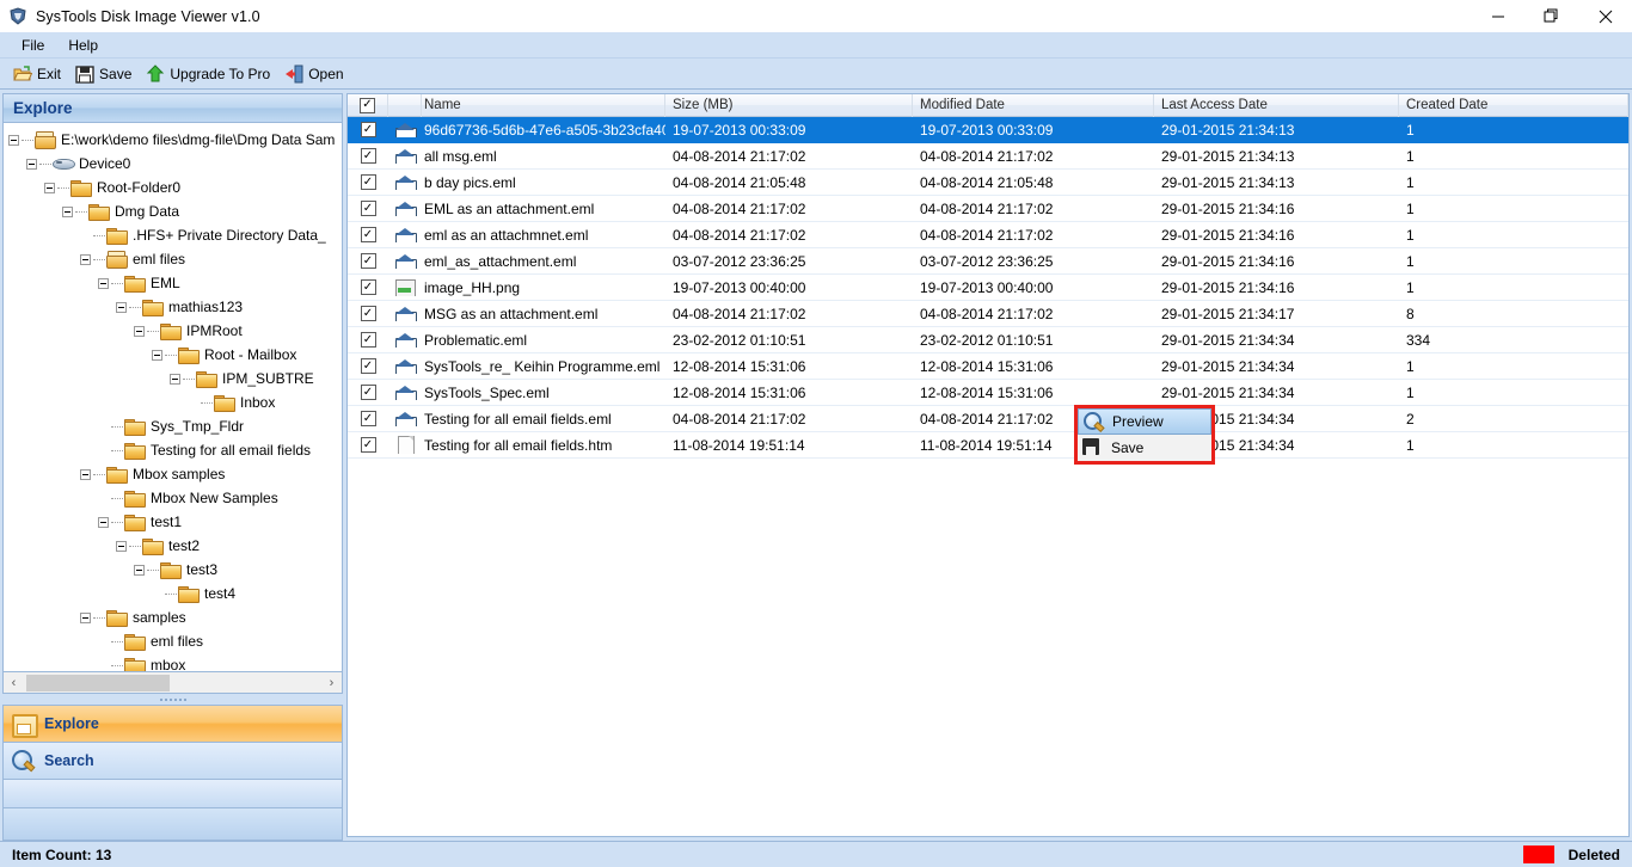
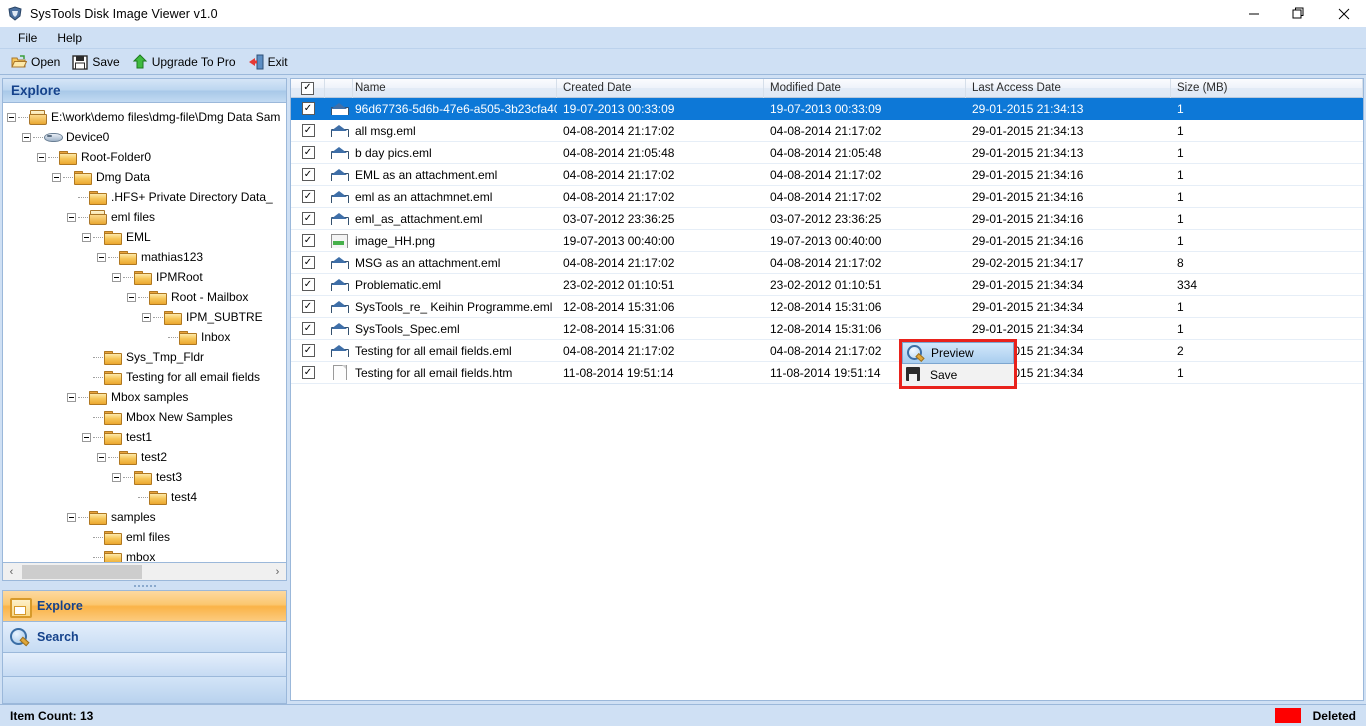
  SysTools Disk Image Viewer v1.0
  File
  Help
- Exit
+ Open
  Save
  Upgrade To Pro
- Open
+ Exit
  Explore
  E:\work\demo files\dmg-file\Dmg Data Sam
  Device0
  Root-Folder0
  Dmg Data
  .HFS+ Private Directory Data_
  eml files
  EML
  mathias123
  IPMRoot
  Root - Mailbox
  IPM_SUBTRE
  Inbox
  Sys_Tmp_Fldr
  Testing for all email fields
  Mbox samples
  Mbox New Samples
  test1
  test2
  test3
  test4
  samples
  eml files
  mbox
  ‹
  ›
  Explore
  Search
  ✓
  Name
- Size (MB)
+ Created Date
  Modified Date
  Last Access Date
- Created Date
+ Size (MB)
  ✓
  96d67736-5d6b-47e6-a505-3b23cfa4
  19-07-2013 00:33:09
  19-07-2013 00:33:09
  29-01-2015 21:34:13
  1
  ✓
  all msg.eml
  04-08-2014 21:17:02
  04-08-2014 21:17:02
  29-01-2015 21:34:13
  1
  ✓
  b day pics.eml
  04-08-2014 21:05:48
  04-08-2014 21:05:48
  29-01-2015 21:34:13
  1
  ✓
  EML as an attachment.eml
  04-08-2014 21:17:02
  04-08-2014 21:17:02
  29-01-2015 21:34:16
  1
  ✓
  eml as an attachmnet.eml
  04-08-2014 21:17:02
  04-08-2014 21:17:02
  29-01-2015 21:34:16
  1
  ✓
  eml_as_attachment.eml
  03-07-2012 23:36:25
  03-07-2012 23:36:25
  29-01-2015 21:34:16
  1
  ✓
  image_HH.png
  19-07-2013 00:40:00
  19-07-2013 00:40:00
  29-01-2015 21:34:16
  1
  ✓
  MSG as an attachment.eml
  04-08-2014 21:17:02
  04-08-2014 21:17:02
- 29-01-2015 21:34:17
+ 29-02-2015 21:34:17
  8
  ✓
  Problematic.eml
  23-02-2012 01:10:51
  23-02-2012 01:10:51
  29-01-2015 21:34:34
  334
  ✓
  SysTools_re_ Keihin Programme.eml
  12-08-2014 15:31:06
  12-08-2014 15:31:06
  29-01-2015 21:34:34
  1
  ✓
  SysTools_Spec.eml
  12-08-2014 15:31:06
  12-08-2014 15:31:06
  29-01-2015 21:34:34
  1
  ✓
  Testing for all email fields.eml
  04-08-2014 21:17:02
  04-08-2014 21:17:02
  2
  ✓
  Testing for all email fields.htm
  11-08-2014 19:51:14
  11-08-2014 19:51:14
  1
  Preview
  Save
  Item Count: 13
  Deleted
